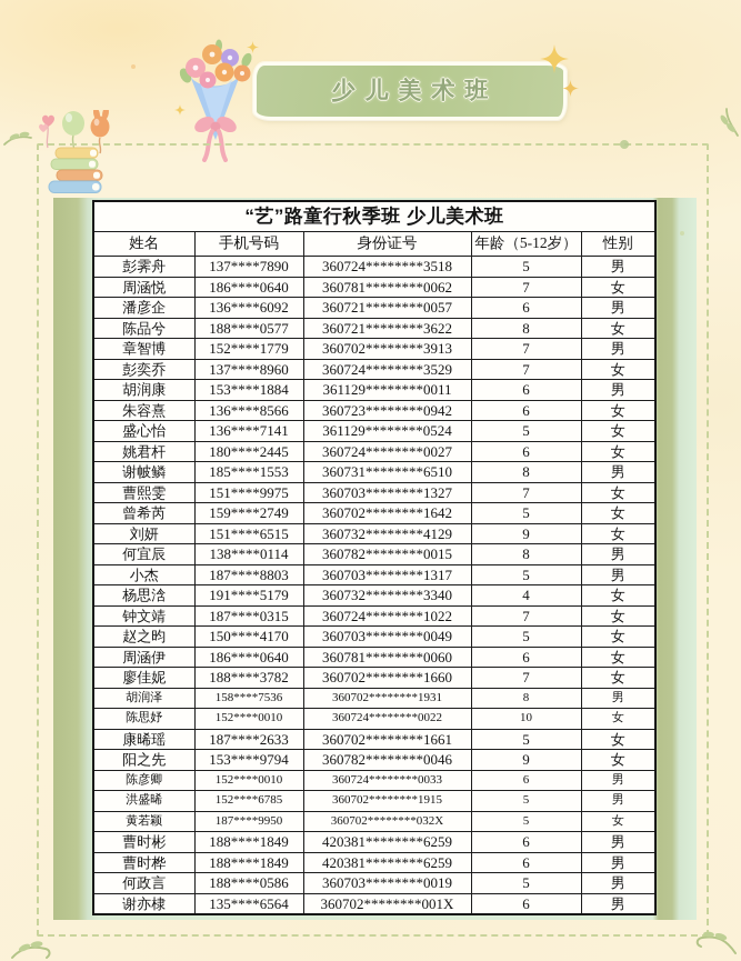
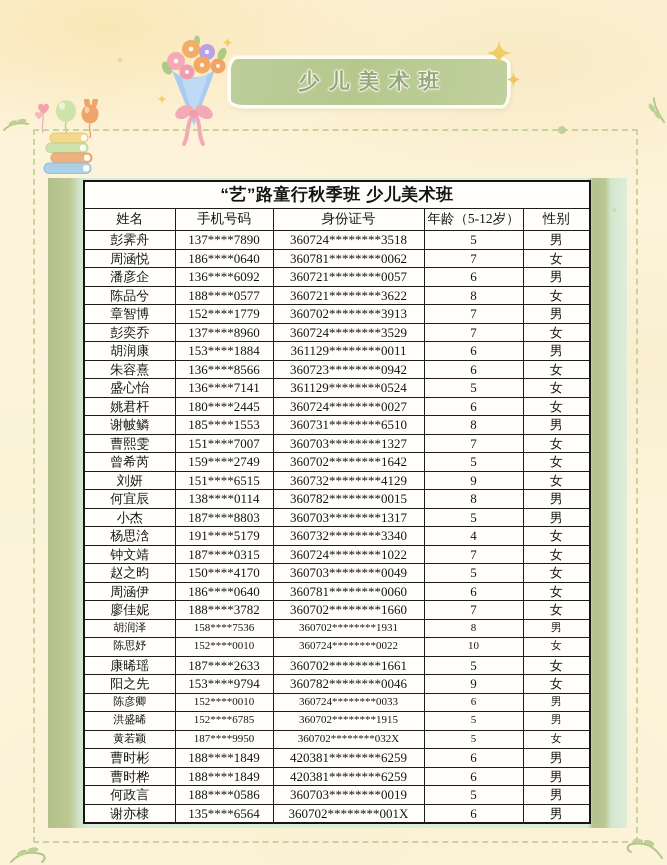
  少儿美术班
  “艺”路童行秋季班 少儿美术班
  姓名	手机号码	身份证号	年龄（5-12岁）	性别
  彭霁舟	137****7890	360724********3518	5	男
  周涵悦	186****0640	360781********0062	7	女
  潘彦企	136****6092	360721********0057	6	男
  陈品兮	188****0577	360721********3622	8	女
  章智博	152****1779	360702********3913	7	男
  彭奕乔	137****8960	360724********3529	7	女
  胡润康	153****1884	361129********0011	6	男
  朱容熹	136****8566	360723********0942	6	女
  盛心怡	136****7141	361129********0524	5	女
  姚君杆	180****2445	360724********0027	6	女
  谢帔鳞	185****1553	360731********6510	8	男
- 曹熙雯	151****9975	360703********1327	7	女
+ 曹熙雯	151****7007	360703********1327	7	女
  曾希芮	159****2749	360702********1642	5	女
  刘妍	151****6515	360732********4129	9	女
  何宜辰	138****0114	360782********0015	8	男
  小杰	187****8803	360703********1317	5	男
  杨思浛	191****5179	360732********3340	4	女
  钟文靖	187****0315	360724********1022	7	女
  赵之昀	150****4170	360703********0049	5	女
  周涵伊	186****0640	360781********0060	6	女
  廖佳妮	188****3782	360702********1660	7	女
  胡润泽	158****7536	360702********1931	8	男
  陈思妤	152****0010	360724********0022	10	女
  康晞瑶	187****2633	360702********1661	5	女
  阳之先	153****9794	360782********0046	9	女
  陈彦卿	152****0010	360724********0033	6	男
  洪盛晞	152****6785	360702********1915	5	男
  黄若颖	187****9950	360702********032X	5	女
  曹时彬	188****1849	420381********6259	6	男
  曹时桦	188****1849	420381********6259	6	男
  何政言	188****0586	360703********0019	5	男
  谢亦棣	135****6564	360702********001X	6	男
